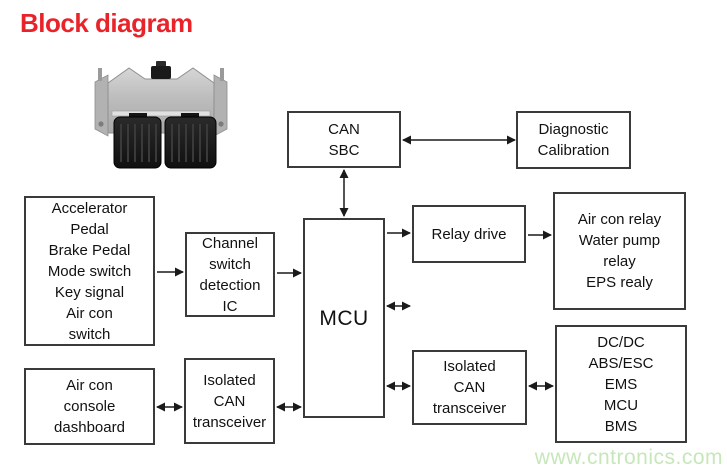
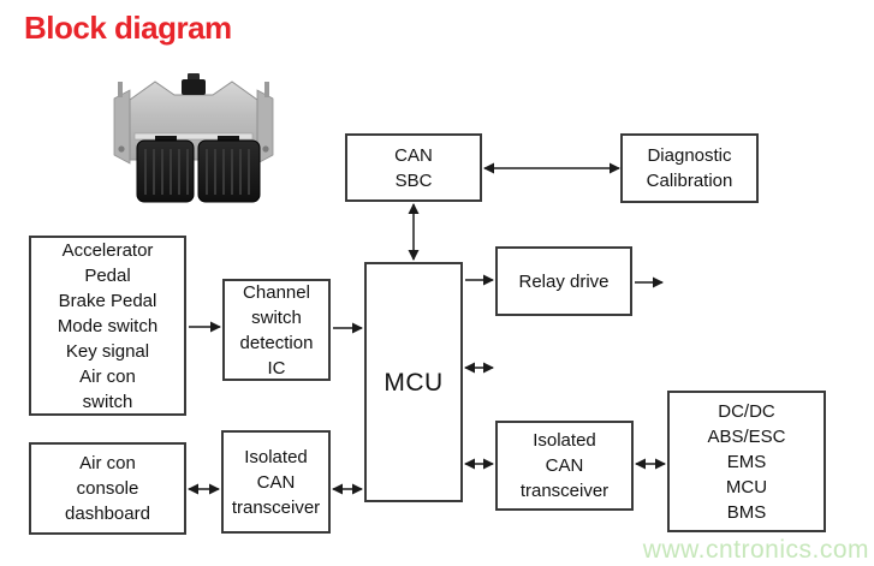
  Block diagram
  Accelerator
  Pedal
  Brake Pedal
  Mode switch
  Key signal
  Air con
  switch
  Channel
  switch
  detection
  IC
  MCU
  CAN
  SBC
  Diagnostic
  Calibration
  Relay drive
- Air con relay
- Water pump
- relay
- EPS realy
  Isolated
  CAN
  transceiver
  DC/DC
  ABS/ESC
  EMS
  MCU
  BMS
  Air con
  console
  dashboard
  Isolated
  CAN
  transceiver
  www.cntronics.com
